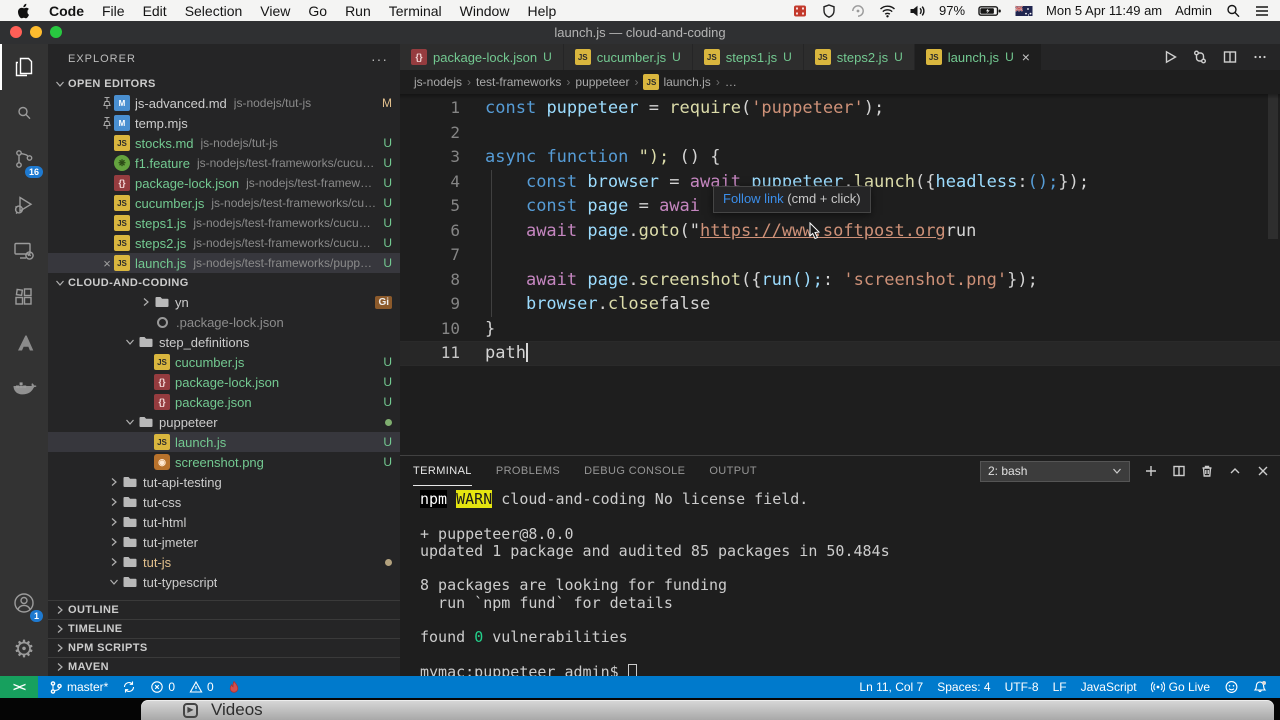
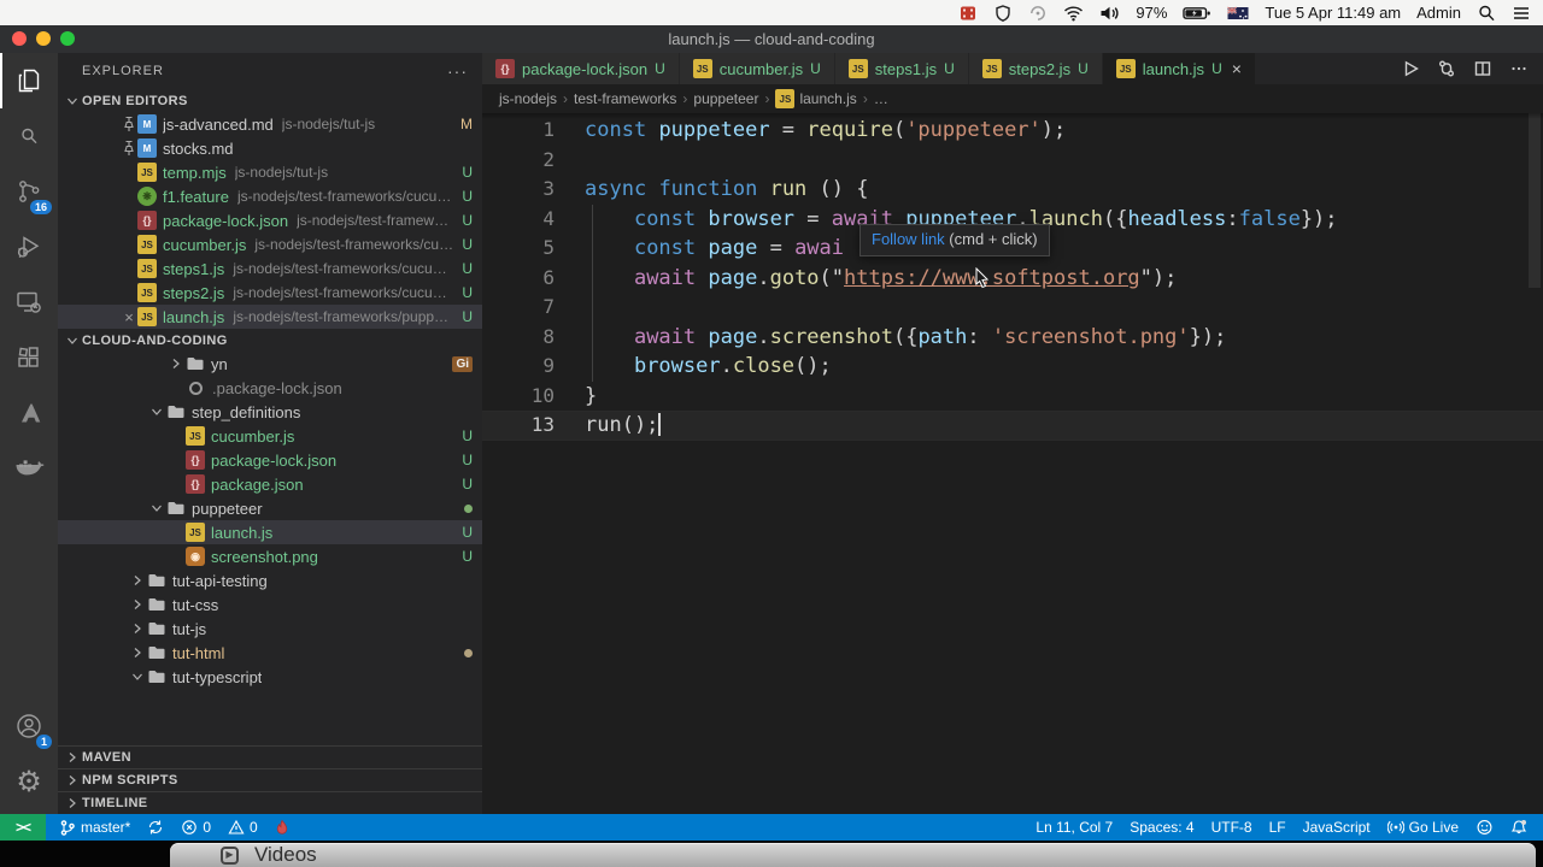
- Code
- File
- Edit
- Selection
- View
- Go
- Run
- Terminal
- Window
- Help
  97%
- Mon 5 Apr 11:49 am
+ Tue 5 Apr 11:49 am
  Admin
  launch.js — cloud-and-coding
  16
  1
  ⚙
  EXPLORER
  ···
  OPEN EDITORS
  M
  js-advanced.md
  js-nodejs/tut-js
  M
  M
- temp.mjs
+ stocks.md
  JS
- stocks.md
+ temp.mjs
  js-nodejs/tut-js
  U
  ❋
  f1.feature
  js-nodejs/test-frameworks/cucum..
  U
  {}
  package-lock.json
  js-nodejs/test-framewor..
  U
  JS
  cucumber.js
  js-nodejs/test-frameworks/cuc..
  U
  JS
  steps1.js
  js-nodejs/test-frameworks/cucumb.
  U
  JS
  steps2.js
  js-nodejs/test-frameworks/cucumb.
  U
  ×
  JS
  launch.js
  js-nodejs/test-frameworks/puppete
  U
  CLOUD-AND-CODING
  yn
  Gi
  .package-lock.json
  step_definitions
  JS
  cucumber.js
  U
  {}
  package-lock.json
  U
  {}
  package.json
  U
  puppeteer
  JS
  launch.js
  U
  ◉
  screenshot.png
  U
  tut-api-testing
  tut-css
- tut-html
+ tut-js
- tut-jmeter
- tut-js
+ tut-html
  tut-typescript
- OUTLINE
- TIMELINE
+ MAVEN
  NPM SCRIPTS
- MAVEN
+ TIMELINE
  {}
  package-lock.json
  U
  JS
  cucumber.js
  U
  JS
  steps1.js
  U
  JS
  steps2.js
  U
  JS
  launch.js
  U
  ×
  js-nodejs
  ›
  test-frameworks
  ›
  puppeteer
  ›
  JS
  launch.js
  ›
  …
  1
  const puppeteer = require('puppeteer');
  2
  3
- async function "); () {
+ async function run () {
  4
- const browser = await puppeteer.launch({headless:();});
+ const browser = await puppeteer.launch({headless:false});
  5
  const page = awai
  6
- await page.goto("https://wwwsoftpost.orgrun
+ await page.goto("https://wwwsoftpost.org");
  7
  8
- await page.screenshot({run();: 'screenshot.png'});
+ await page.screenshot({path: 'screenshot.png'});
  9
- browser.closefalse
+ browser.close();
  10
  }
- 11
+ 13
- path
+ run();
  Follow link
  (cmd + click)
- TERMINAL
- PROBLEMS
- DEBUG CONSOLE
- OUTPUT
- 2: bash
- npm WARN cloud-and-coding No license field.
- + puppeteer@8.0.0
- updated 1 package and audited 85 packages in 50.484s
- 8 packages are looking for funding
- run `npm fund` for details
- found 0 vulnerabilities
- mymac:puppeteer admin$
  ><
  master*
  0
  0
  Ln 11, Col 7
  Spaces: 4
  UTF-8
  LF
  JavaScript
  Go Live
  ▶
  Videos
